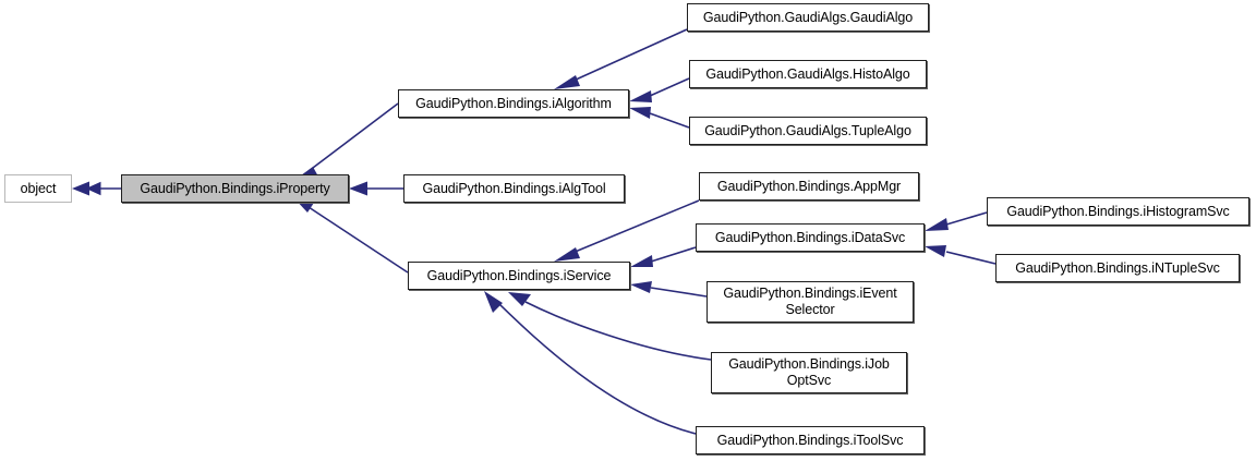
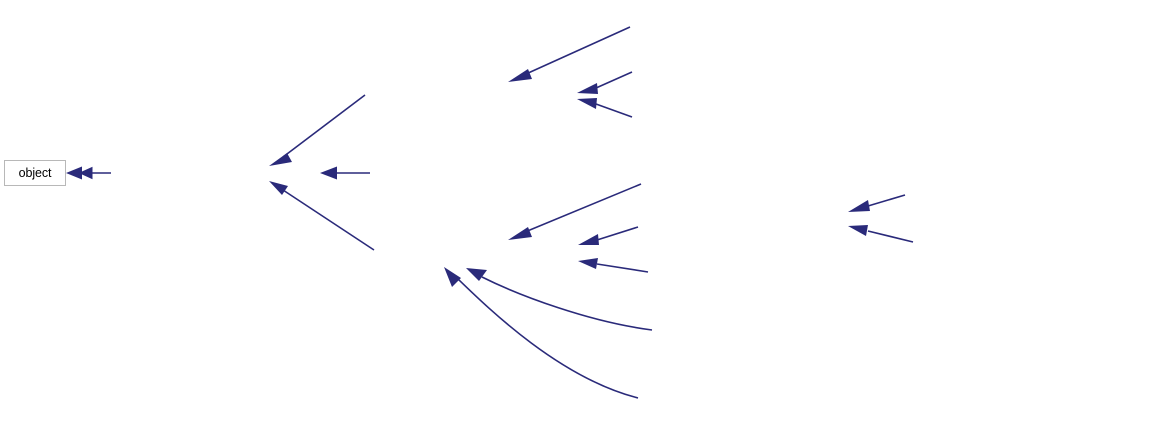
  object
- GaudiPython.Bindings.iProperty
- GaudiPython.Bindings.iAlgorithm
- GaudiPython.Bindings.iAlgTool
- GaudiPython.Bindings.iService
- GaudiPython.GaudiAlgs.GaudiAlgo
- GaudiPython.GaudiAlgs.HistoAlgo
- GaudiPython.GaudiAlgs.TupleAlgo
- GaudiPython.Bindings.AppMgr
- GaudiPython.Bindings.iDataSvc
- GaudiPython.Bindings.iEvent
- Selector
- GaudiPython.Bindings.iJob
- OptSvc
- GaudiPython.Bindings.iToolSvc
- GaudiPython.Bindings.iHistogramSvc
- GaudiPython.Bindings.iNTupleSvc
